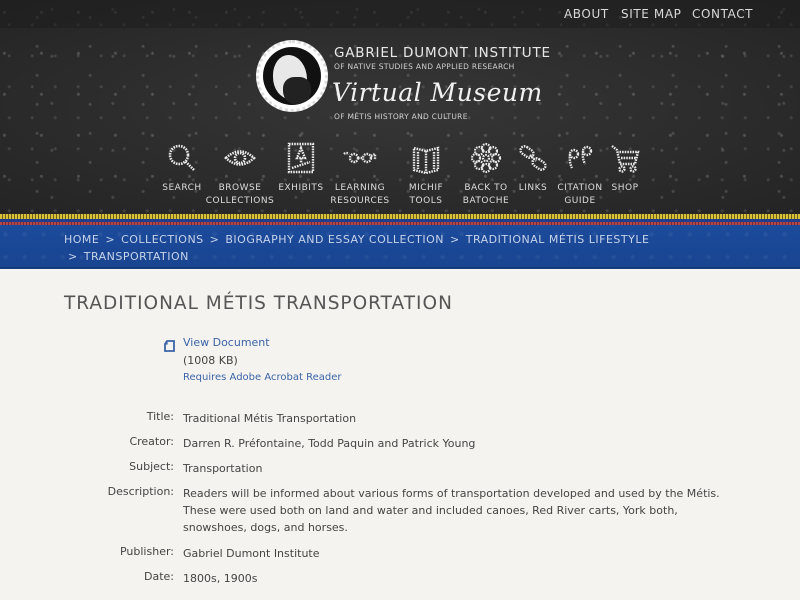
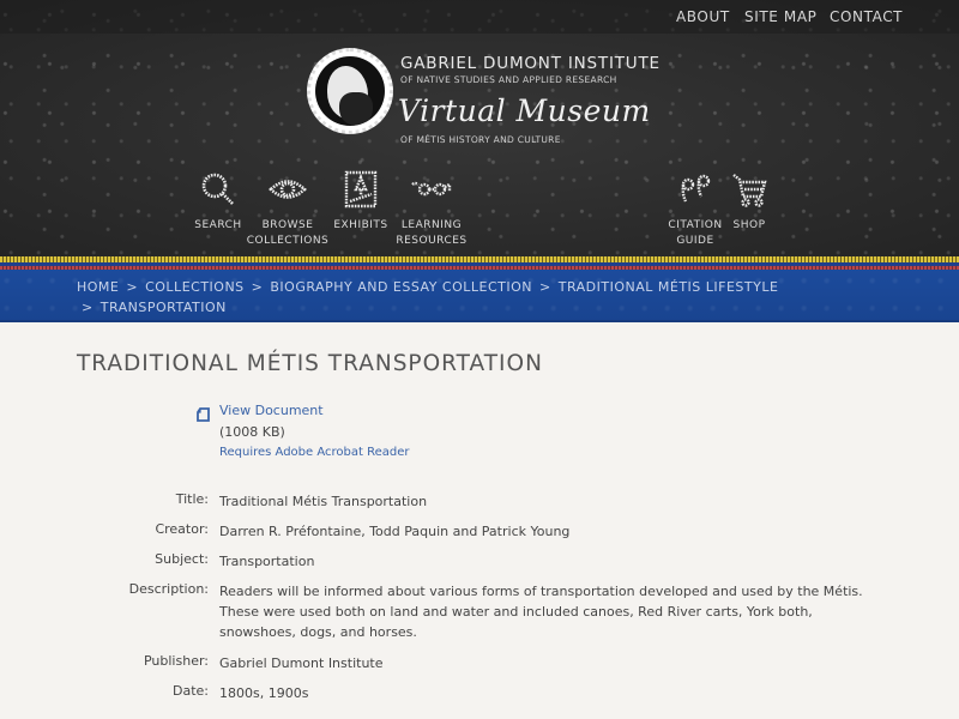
  ABOUT
  SITE MAP
  CONTACT
  GABRIEL DUMONT INSTITUTE
  OF NATIVE STUDIES AND APPLIED RESEARCH
  Virtual Museum
  OF MÉTIS HISTORY AND CULTURE
  SEARCH
  BROWSE
  COLLECTIONS
  EXHIBITS
  LEARNING
  RESOURCES
- MICHIF
- TOOLS
- BACK TO
- BATOCHE
- LINKS
  CITATION
  GUIDE
  SHOP
  HOME > COLLECTIONS > BIOGRAPHY AND ESSAY COLLECTION > TRADITIONAL MÉTIS LIFESTYLE
  > TRANSPORTATION
  TRADITIONAL MÉTIS TRANSPORTATION
  View Document
  (1008 KB)
  Requires Adobe Acrobat Reader
  Title:
  Traditional Métis Transportation
  Creator:
  Darren R. Préfontaine, Todd Paquin and Patrick Young
  Subject:
  Transportation
  Description:
  Readers will be informed about various forms of transportation developed and used by the Métis. These were used both on land and water and included canoes, Red River carts, York both, snowshoes, dogs, and horses.
  Publisher:
  Gabriel Dumont Institute
  Date:
  1800s, 1900s
